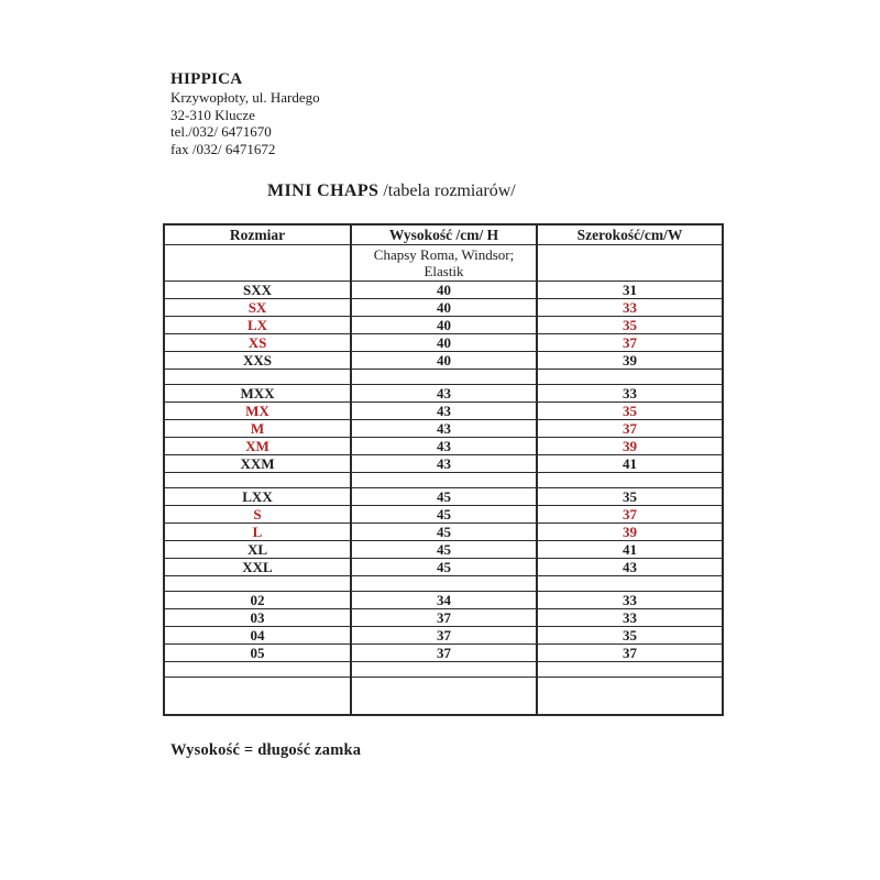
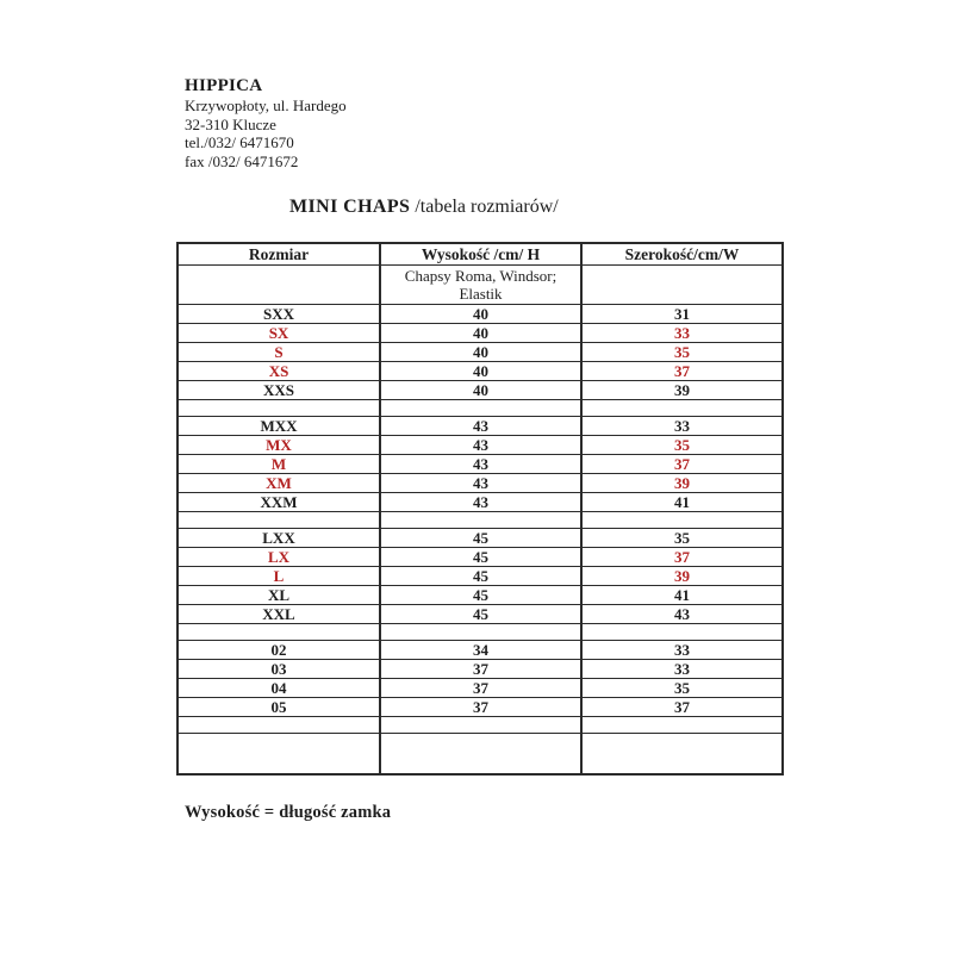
  HIPPICA
  Krzywopłoty, ul. Hardego
  32-310 Klucze
  tel./032/ 6471670
  fax /032/ 6471672
  MINI CHAPS /tabela rozmiarów/
  Rozmiar	Wysokość /cm/ H	Szerokość/cm/W
  	Chapsy Roma, Windsor; Elastik
  SXX	40	31
  SX	40	33
- LX	40	35
+ S	40	35
  XS	40	37
  XXS	40	39
  MXX	43	33
  MX	43	35
  M	43	37
  XM	43	39
  XXM	43	41
  LXX	45	35
- S	45	37
+ LX	45	37
  L	45	39
  XL	45	41
  XXL	45	43
  02	34	33
  03	37	33
  04	37	35
  05	37	37
  Wysokość = długość zamka
